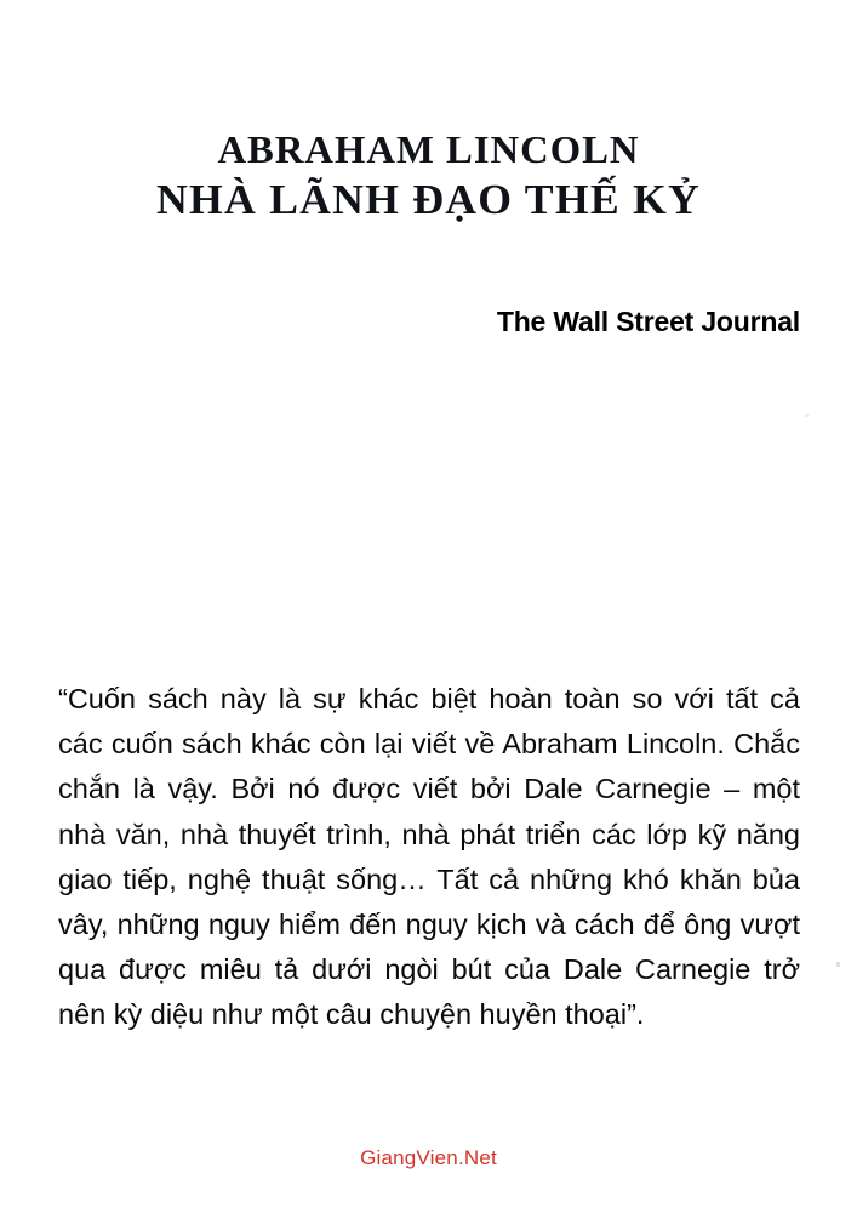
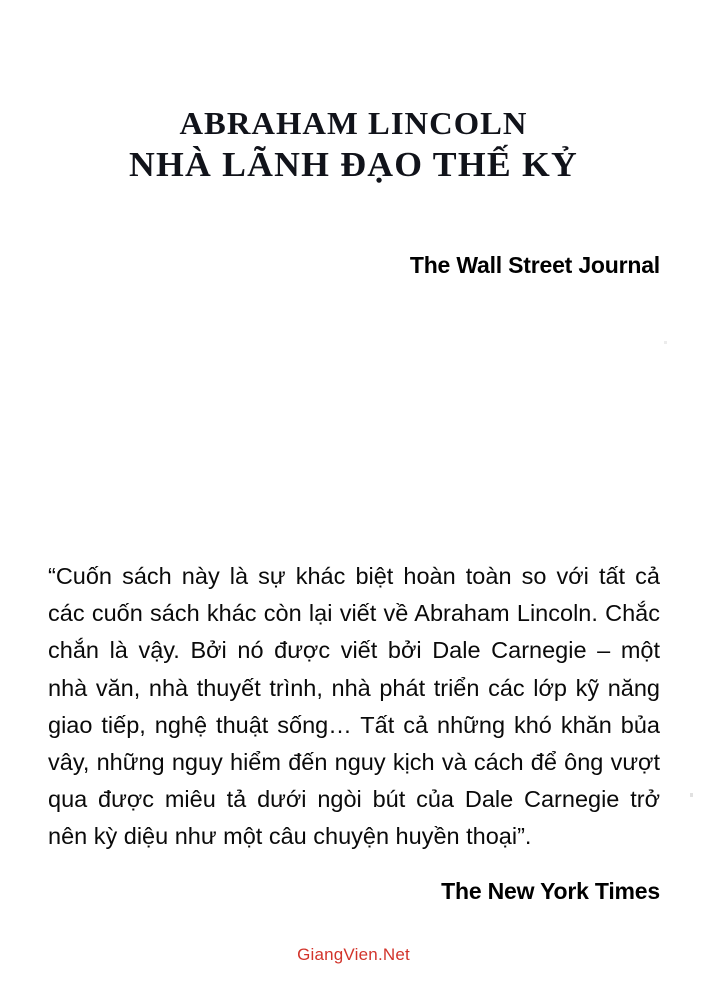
  ABRAHAM LINCOLN
  NHÀ LÃNH ĐẠO THẾ KỶ
  The Wall Street Journal
  “Cuốn sách này là sự khác biệt hoàn toàn so với tất cả các cuốn sách khác còn lại viết về Abraham Lincoln. Chắc chắn là vậy. Bởi nó được viết bởi Dale Carnegie – một nhà văn, nhà thuyết trình, nhà phát triển các lớp kỹ năng giao tiếp, nghệ thuật sống… Tất cả những khó khăn bủa vây, những nguy hiểm đến nguy kịch và cách để ông vượt qua được miêu tả dưới ngòi bút của Dale Carnegie trở nên kỳ diệu như một câu chuyện huyền thoại”.
+ The New York Times
  GiangVien.Net
